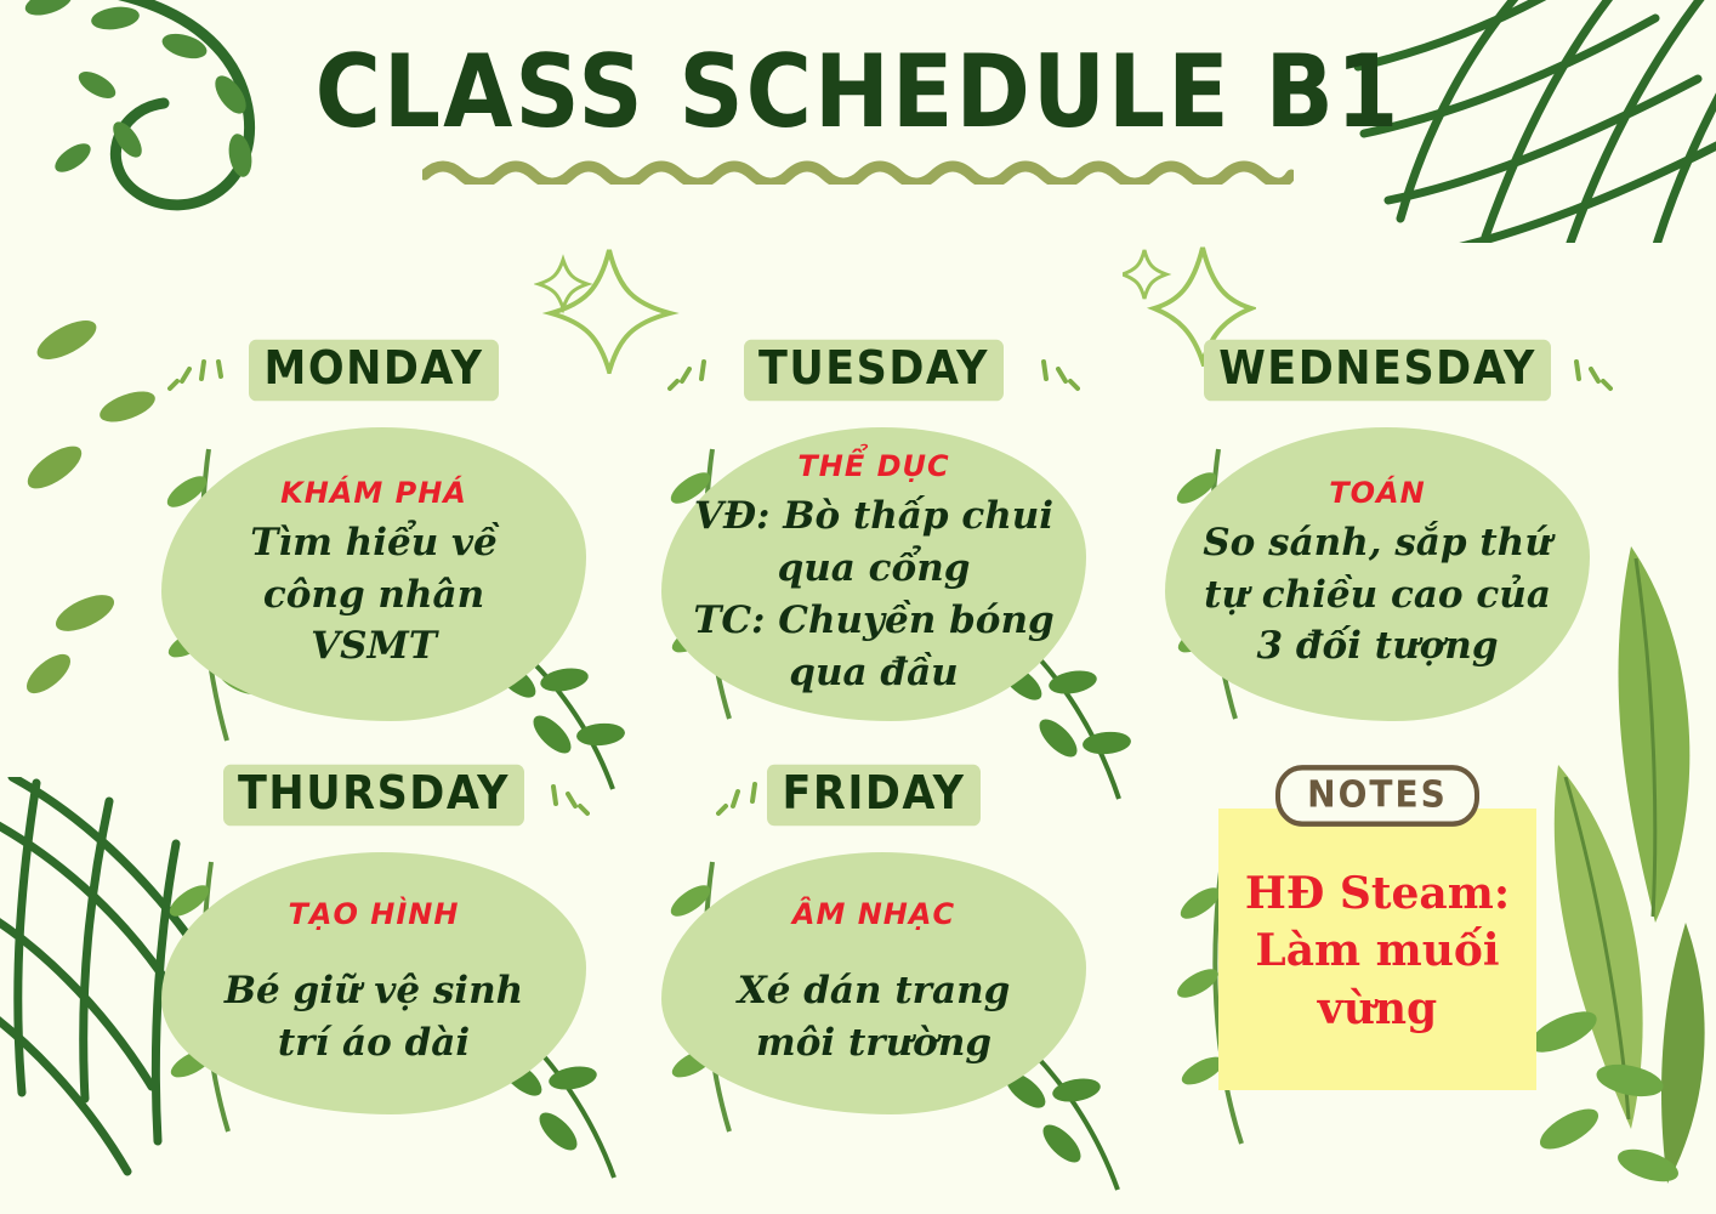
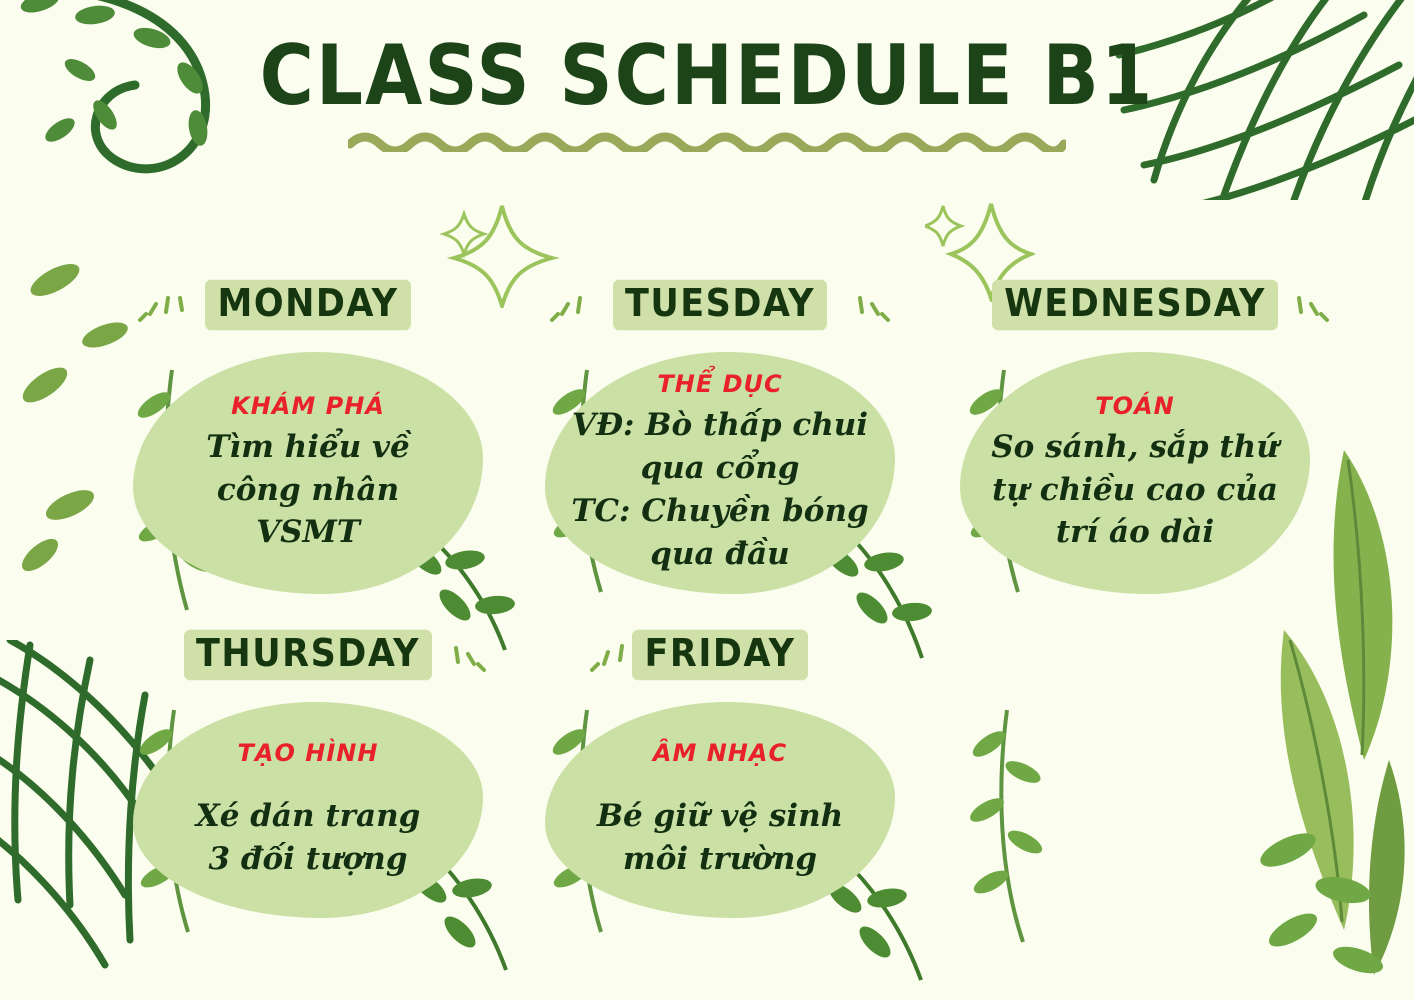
  CLASS SCHEDULE B1
  MONDAY
  KHÁM PHÁ
  Tìm hiểu về
  công nhân
  VSMT
  TUESDAY
  THỂ DỤC
  VĐ: Bò thấp chui
  qua cổng
  TC: Chuyền bóng
  qua đầu
  WEDNESDAY
  TOÁN
  So sánh, sắp thứ
  tự chiều cao của
- 3 đối tượng
+ trí áo dài
  THURSDAY
  TẠO HÌNH
- Bé giữ vệ sinh
+ Xé dán trang
- trí áo dài
+ 3 đối tượng
  FRIDAY
  ÂM NHẠC
- Xé dán trang
+ Bé giữ vệ sinh
  môi trường
- NOTES
- HĐ Steam:
- Làm muối
- vừng
